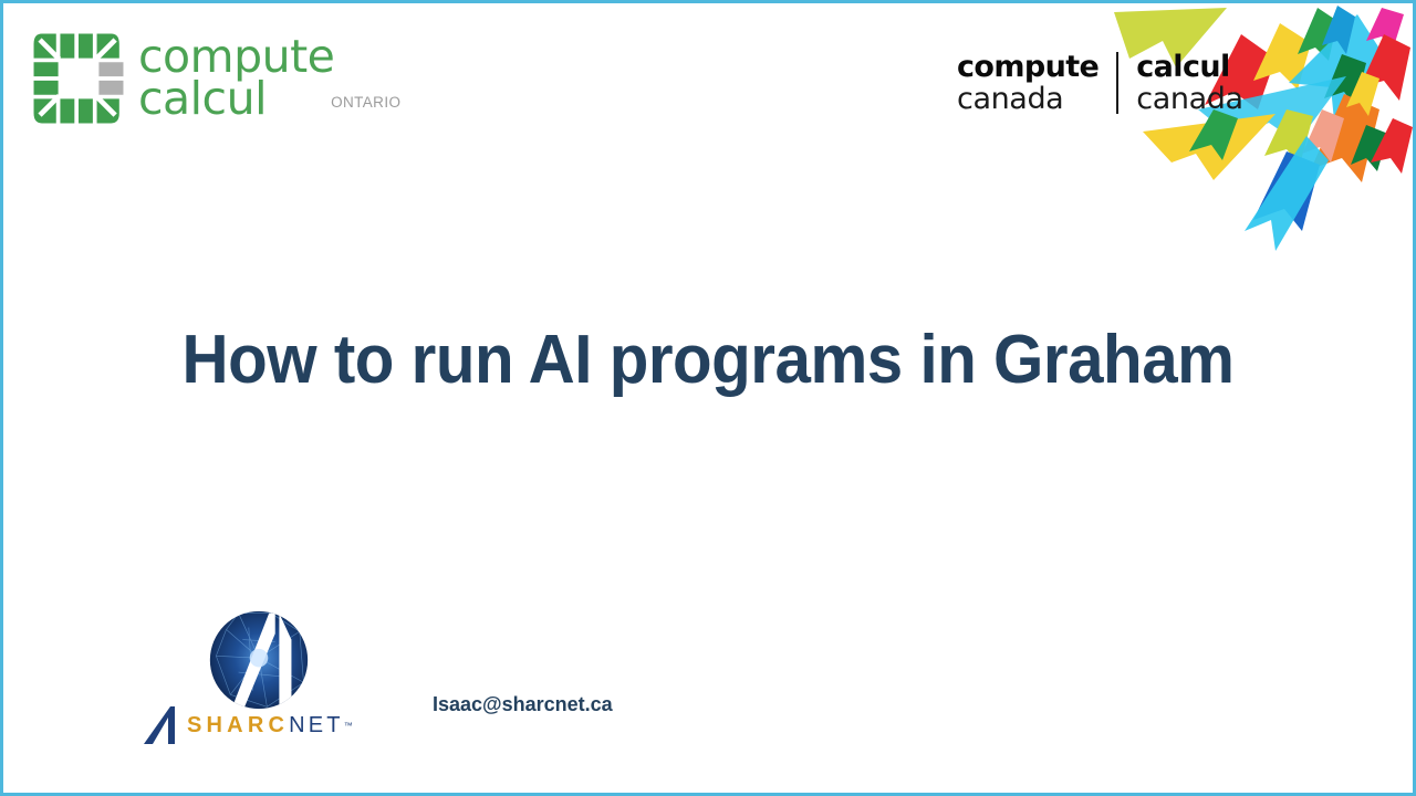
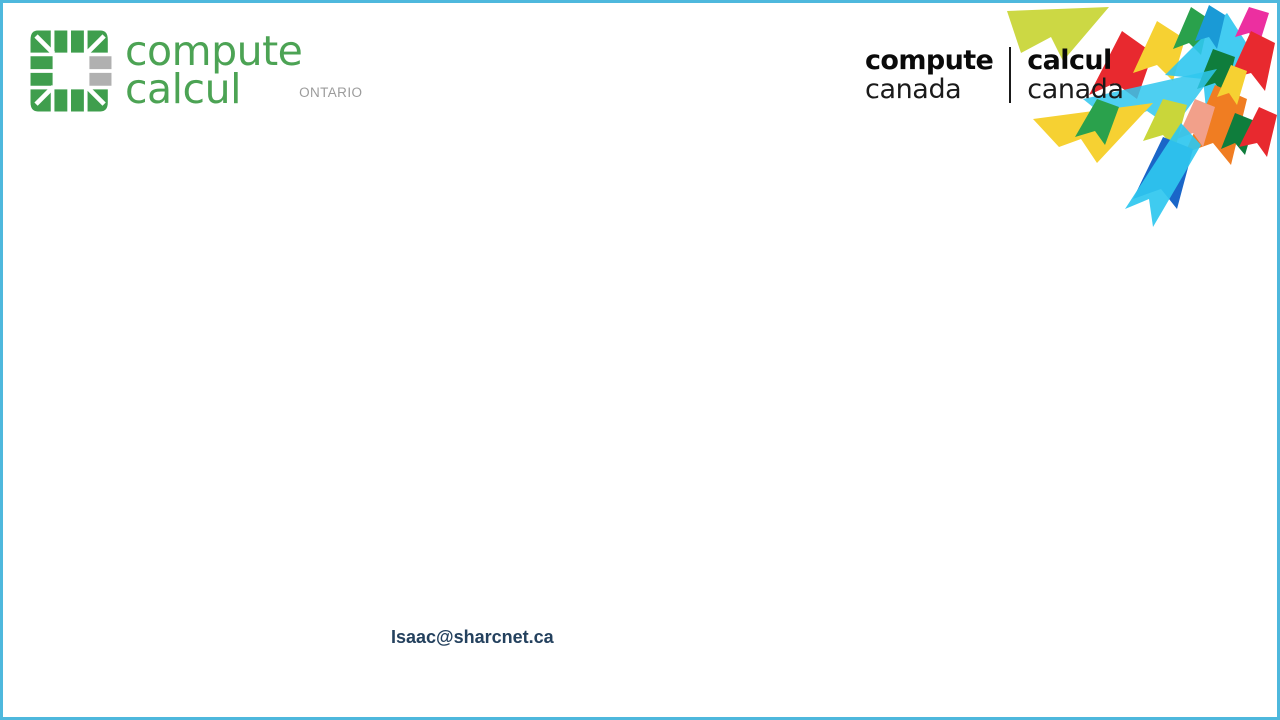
  compute
  calcul
  ONTARIO
  compute
  canada
  calcul
  canada
- How to run AI programs in Graham
- SHARC
- NET
- ™
  Isaac@sharcnet.ca
